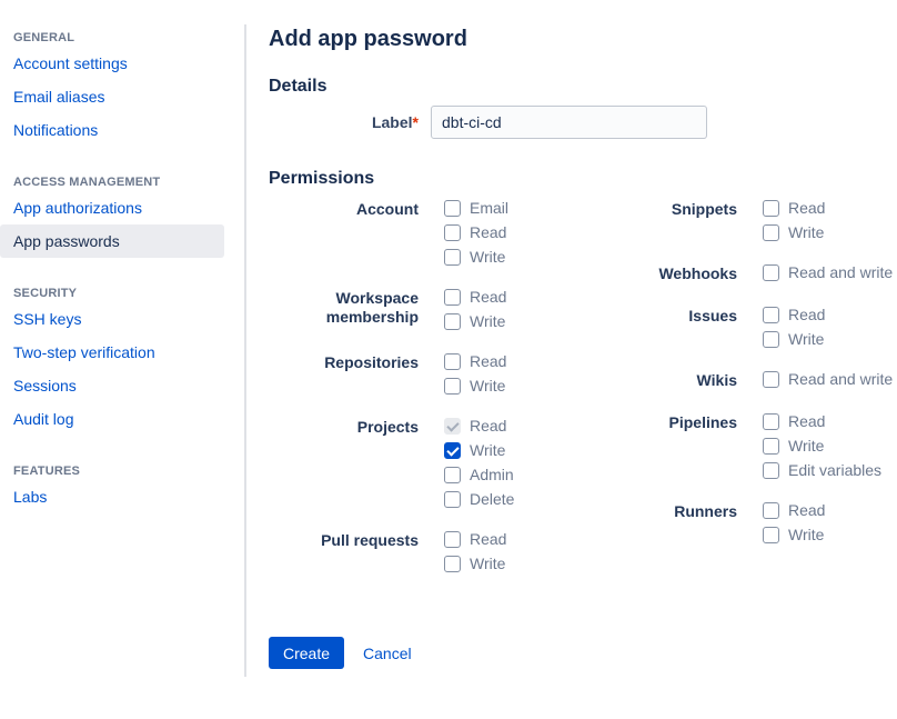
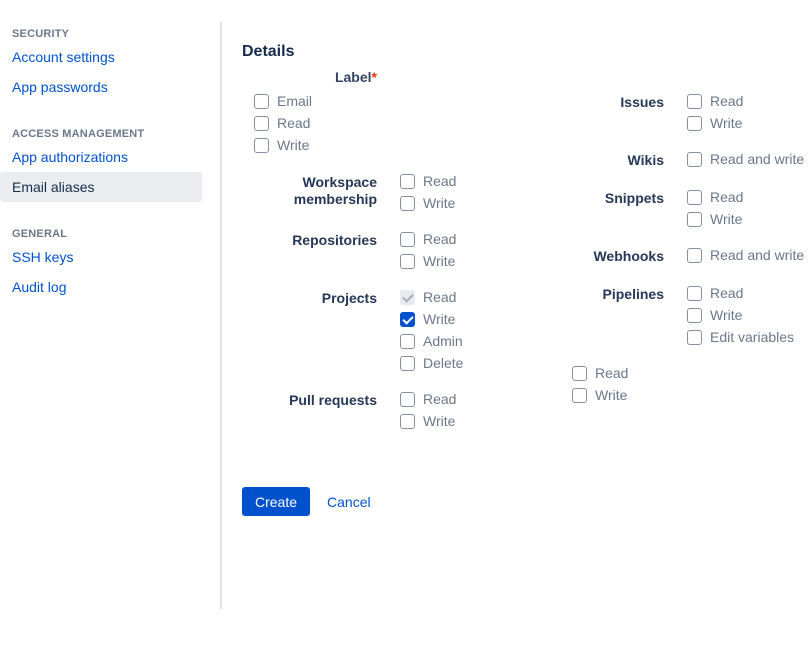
- GENERAL
+ SECURITY
  Account settings
- Email aliases
+ App passwords
- Notifications
  ACCESS MANAGEMENT
  App authorizations
- App passwords
+ Email aliases
- SECURITY
+ GENERAL
  SSH keys
- Two-step verification
- Sessions
  Audit log
- FEATURES
- Labs
- Add app password
  Details
  Label*
- dbt-ci-cd
- Permissions
- Account
  Email
  Read
  Write
  Workspace membership
  Read
  Write
  Repositories
  Read
  Write
  Projects
  Read
  Write
  Admin
  Delete
  Pull requests
  Read
  Write
- Snippets
+ Issues
  Read
  Write
- Webhooks
+ Wikis
  Read and write
- Issues
+ Snippets
  Read
  Write
- Wikis
+ Webhooks
  Read and write
  Pipelines
  Read
  Write
  Edit variables
- Runners
  Read
  Write
  Create
  Cancel
